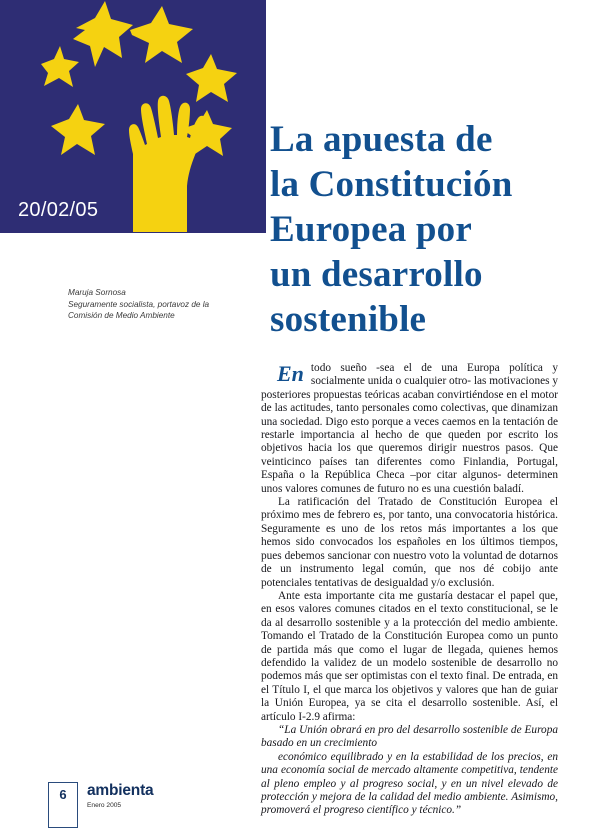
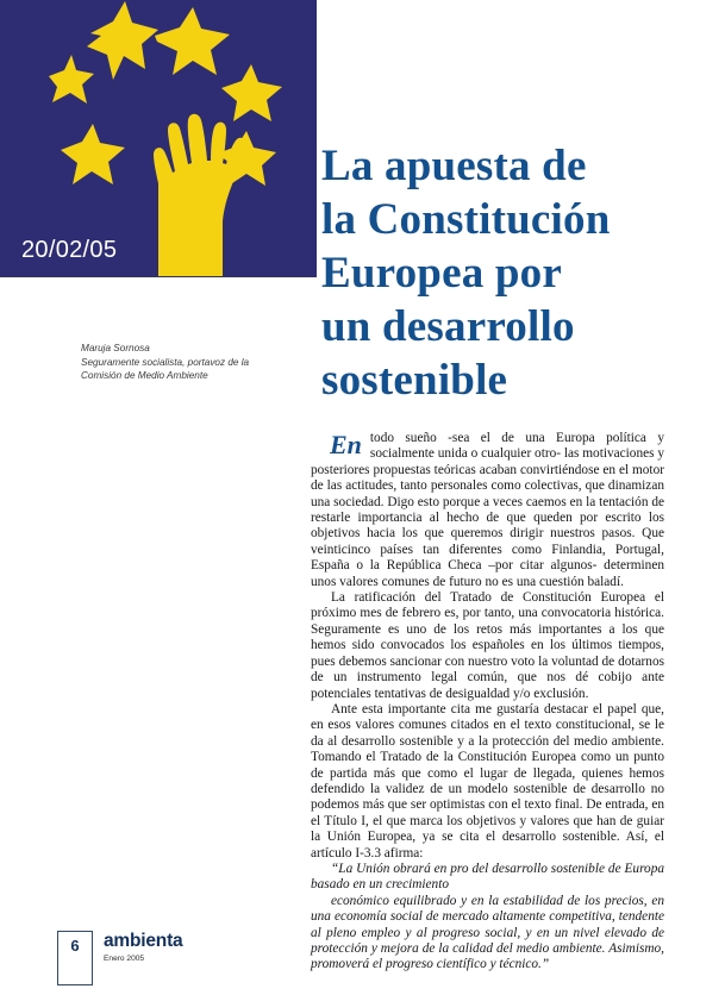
  20/02/05
  La apuesta de
  la Constitución
  Europea por
  un desarrollo
  sostenible
  Maruja Sornosa
  Seguramente socialista, portavoz de la
  Comisión de Medio Ambiente
  En
  todo sueño -sea el de una Europa política y socialmente unida o cualquier otro- las motivaciones y posteriores propuestas teóricas acaban convirtiéndose en el motor de las actitudes, tanto personales como colectivas, que dinamizan una sociedad. Digo esto porque a veces caemos en la tentación de restarle importancia al hecho de que queden por escrito los objetivos hacia los que queremos dirigir nuestros pasos. Que veinticinco países tan diferentes como Finlandia, Portugal, España o la República Checa –por citar algunos- determinen unos valores comunes de futuro no es una cuestión baladí.
  La ratificación del Tratado de Constitución Europea el próximo mes de febrero es, por tanto, una convocatoria histórica. Seguramente es uno de los retos más importantes a los que hemos sido convocados los españoles en los últimos tiempos, pues debemos sancionar con nuestro voto la voluntad de dotarnos de un instrumento legal común, que nos dé cobijo ante potenciales tentativas de desigualdad y/o exclusión.
- Ante esta importante cita me gustaría destacar el papel que, en esos valores comunes citados en el texto constitucional, se le da al desarrollo sostenible y a la protección del medio ambiente. Tomando el Tratado de la Constitución Europea como un punto de partida más que como el lugar de llegada, quienes hemos defendido la validez de un modelo sostenible de desarrollo no podemos más que ser optimistas con el texto final. De entrada, en el Título I, el que marca los objetivos y valores que han de guiar la Unión Europea, ya se cita el desarrollo sostenible. Así, el artículo I-2.9 afirma:
+ Ante esta importante cita me gustaría destacar el papel que, en esos valores comunes citados en el texto constitucional, se le da al desarrollo sostenible y a la protección del medio ambiente. Tomando el Tratado de la Constitución Europea como un punto de partida más que como el lugar de llegada, quienes hemos defendido la validez de un modelo sostenible de desarrollo no podemos más que ser optimistas con el texto final. De entrada, en el Título I, el que marca los objetivos y valores que han de guiar la Unión Europea, ya se cita el desarrollo sostenible. Así, el artículo I-3.3 afirma:
  “La Unión obrará en pro del desarrollo sostenible de Europa basado en un crecimiento
  económico equilibrado y en la estabilidad de los precios, en una economía social de mercado altamente competitiva, tendente al pleno empleo y al progreso social, y en un nivel elevado de protección y mejora de la calidad del medio ambiente. Asimismo, promoverá el progreso científico y técnico.”
  6
  ambienta
